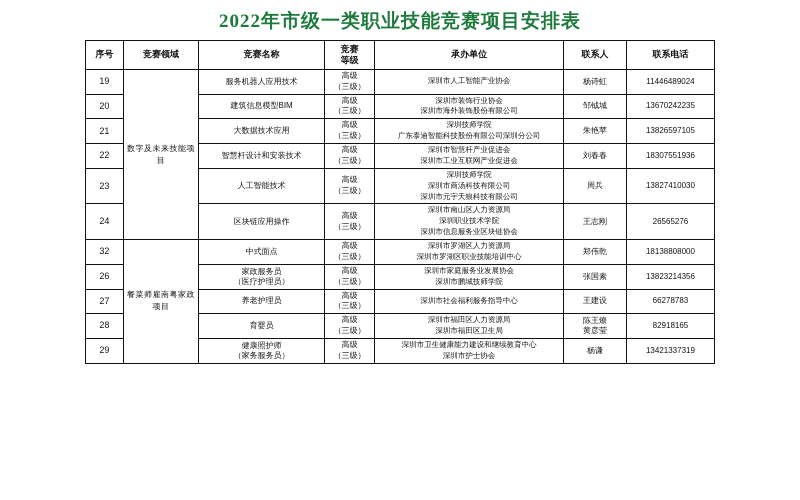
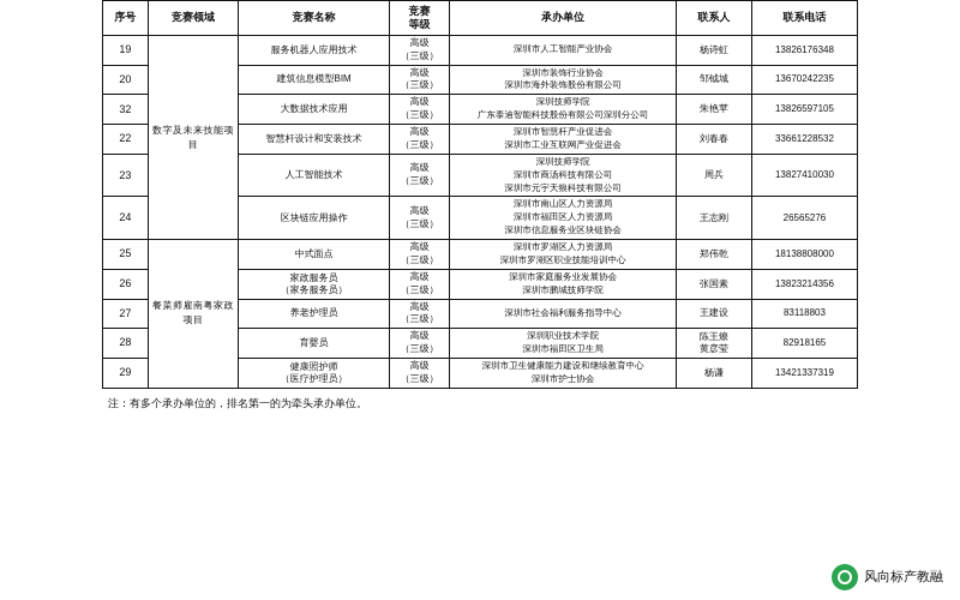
- 2022年市级一类职业技能竞赛项目安排表
  序号	竞赛领域	竞赛名称	竞赛 等级	承办单位	联系人	联系电话
- 19	数字及未来技能项目	服务机器人应用技术	高级（三级）	深圳市人工智能产业协会	杨诗虹	11446489024
+ 19	数字及未来技能项目	服务机器人应用技术	高级（三级）	深圳市人工智能产业协会	杨诗虹	13826176348
  20	建筑信息模型BIM	高级（三级）	深圳市装饰行业协会深圳市海外装饰股份有限公司	邹钺城	13670242235
- 21	大数据技术应用	高级（三级）	深圳技师学院广东泰迪智能科技股份有限公司深圳分公司	朱艳苹	13826597105
+ 32	大数据技术应用	高级（三级）	深圳技师学院广东泰迪智能科技股份有限公司深圳分公司	朱艳苹	13826597105
- 22	智慧杆设计和安装技术	高级（三级）	深圳市智慧杆产业促进会深圳市工业互联网产业促进会	刘春春	18307551936
+ 22	智慧杆设计和安装技术	高级（三级）	深圳市智慧杆产业促进会深圳市工业互联网产业促进会	刘春春	33661228532
  23	人工智能技术	高级（三级）	深圳技师学院深圳市商汤科技有限公司深圳市元宇天狼科技有限公司	周兵	13827410030
- 24	区块链应用操作	高级（三级）	深圳市南山区人力资源局深圳职业技术学院深圳市信息服务业区块链协会	王志刚	26565276
+ 24	区块链应用操作	高级（三级）	深圳市南山区人力资源局深圳市福田区人力资源局深圳市信息服务业区块链协会	王志刚	26565276
- 32	餐菜师雇南粤家政项目	中式面点	高级（三级）	深圳市罗湖区人力资源局深圳市罗湖区职业技能培训中心	郑伟乾	18138808000
+ 25	餐菜师雇南粤家政项目	中式面点	高级（三级）	深圳市罗湖区人力资源局深圳市罗湖区职业技能培训中心	郑伟乾	18138808000
- 26	家政服务员（医疗护理员）	高级（三级）	深圳市家庭服务业发展协会深圳市鹏城技师学院	张国素	13823214356
+ 26	家政服务员（家务服务员）	高级（三级）	深圳市家庭服务业发展协会深圳市鹏城技师学院	张国素	13823214356
- 27	养老护理员	高级（三级）	深圳市社会福利服务指导中心	王建设	66278783
+ 27	养老护理员	高级（三级）	深圳市社会福利服务指导中心	王建设	83118803
- 28	育婴员	高级（三级）	深圳市福田区人力资源局深圳市福田区卫生局	陈王燎黄彦莹	82918165
+ 28	育婴员	高级（三级）	深圳职业技术学院深圳市福田区卫生局	陈王燎黄彦莹	82918165
- 29	健康照护师（家务服务员）	高级（三级）	深圳市卫生健康能力建设和继续教育中心深圳市护士协会	杨谦	13421337319
+ 29	健康照护师（医疗护理员）	高级（三级）	深圳市卫生健康能力建设和继续教育中心深圳市护士协会	杨谦	13421337319
+ 注：有多个承办单位的，排名第一的为牵头承办单位。
+ 风向标产教融
